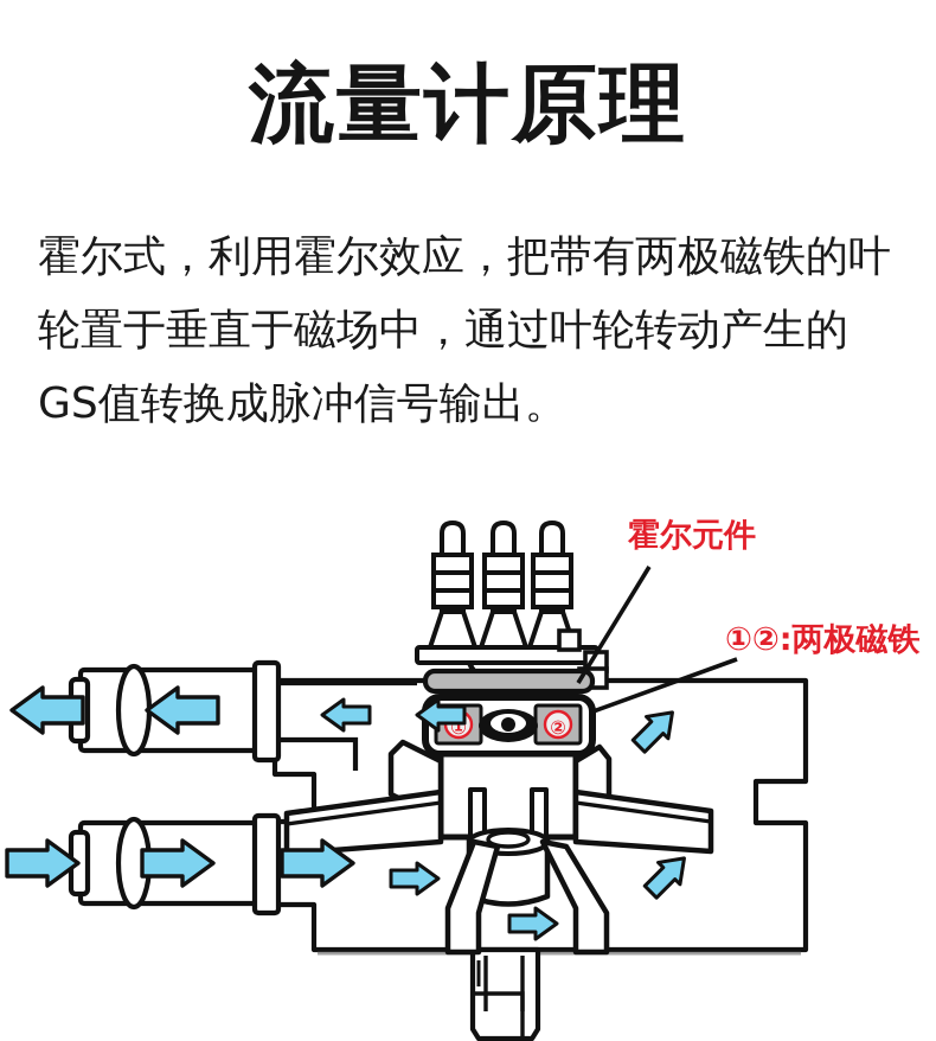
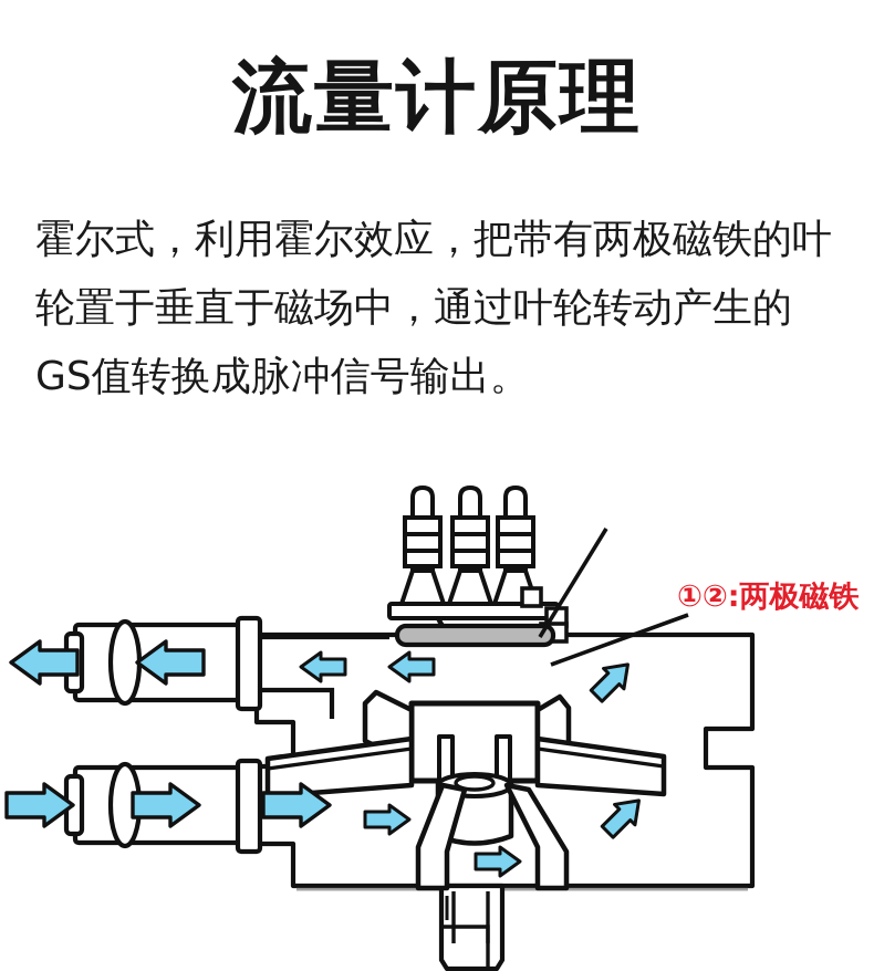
  流量计原理
  霍尔式，利用霍尔效应，把带有两极磁铁的叶轮置于垂直于磁场中，通过叶轮转动产生的GS值转换成脉冲信号输出。
- ①
- ②
- 霍尔元件
  ①②:两极磁铁
